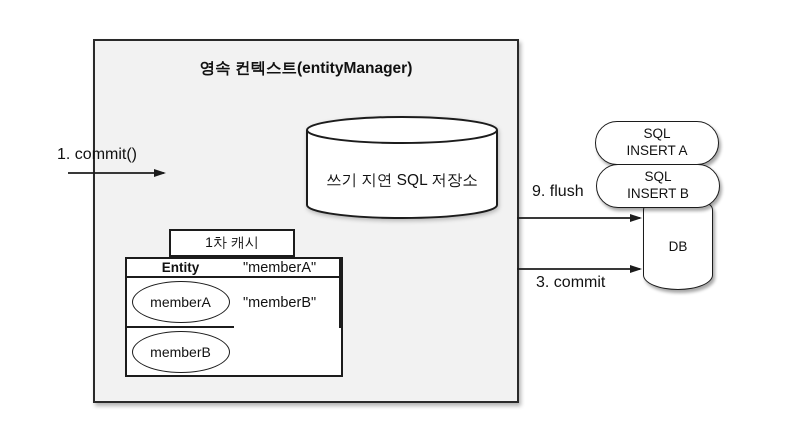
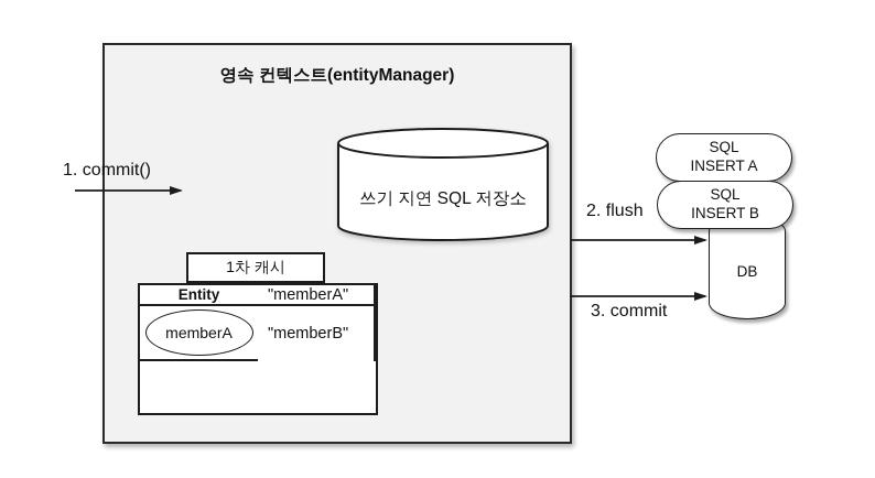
  영속 컨텍스트(entityManager)
  쓰기 지연 SQL 저장소
  1차 캐시
  Entity
  "memberA"
  memberA
  "memberB"
- memberB
  SQL
  INSERT A
  SQL
  INSERT B
  DB
  1. commit()
- 9. flush
+ 2. flush
  3. commit
